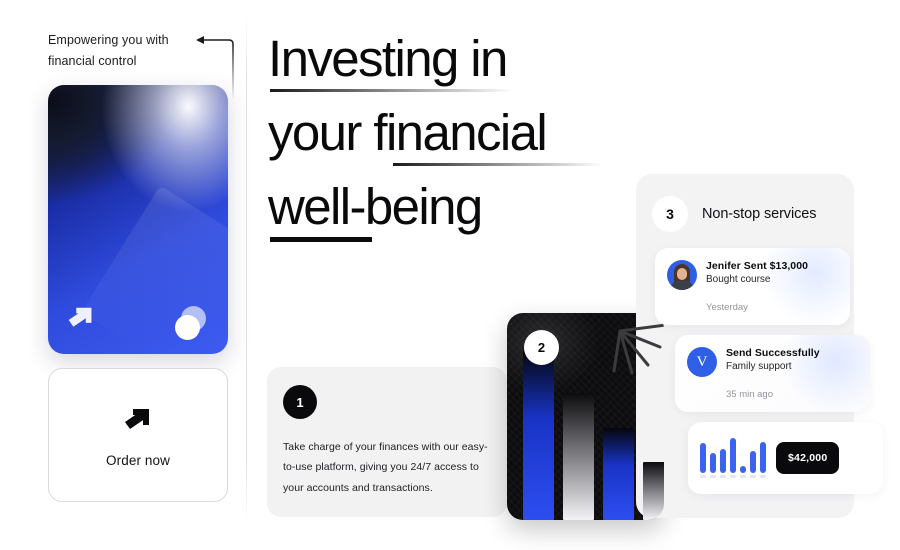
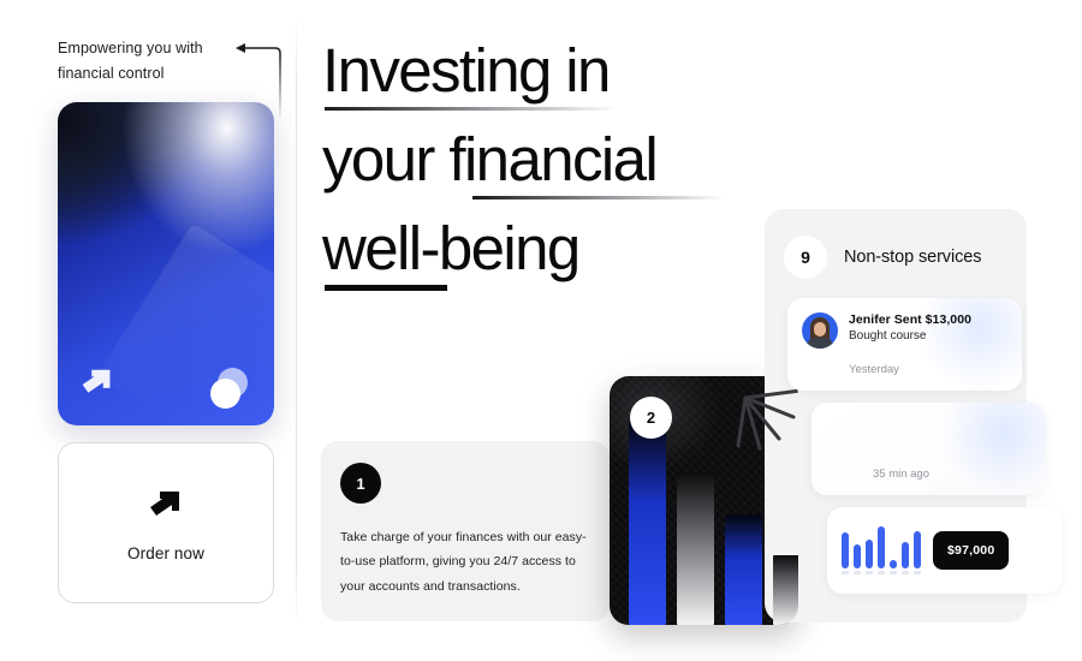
  Empowering you with
  financial control
  Order now
  Investing in
  your financial
  well-being
  1
  Take charge of your finances with our easy-to-use platform, giving you 24/7 access to your accounts and transactions.
  2
- 3
+ 9
  Non-stop services
  Jenifer Sent $13,000
  Bought course
  Yesterday
- V
- Send Successfully
- Family support
  35 min ago
- $42,000
+ $97,000
